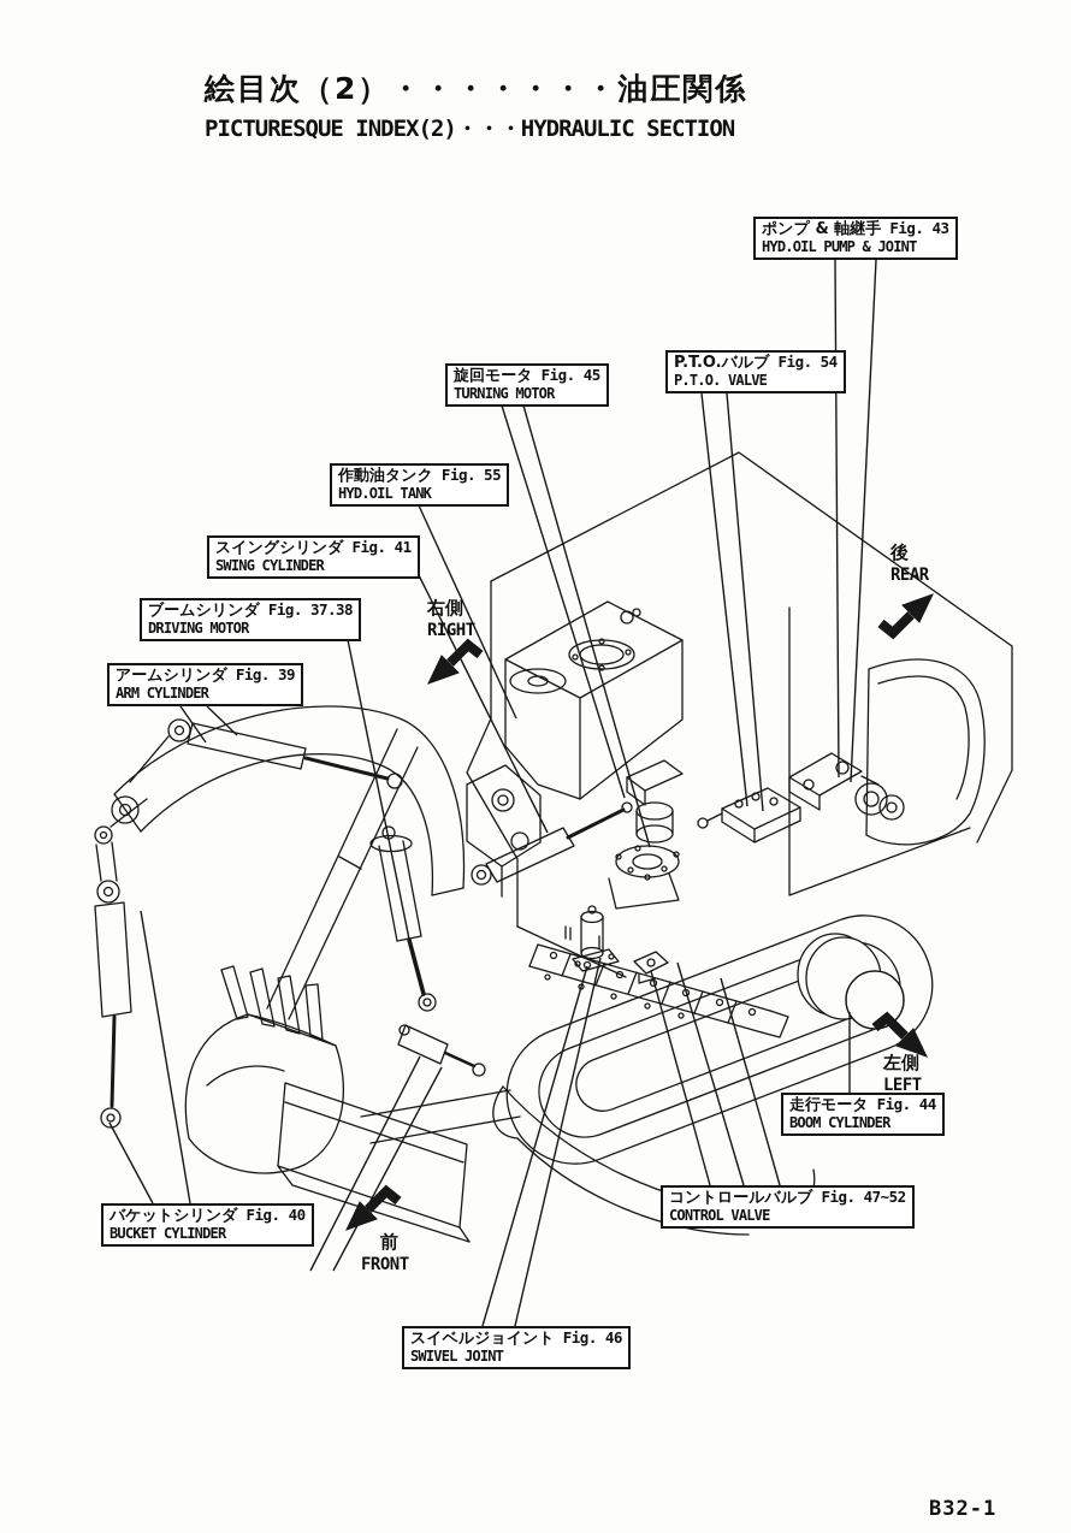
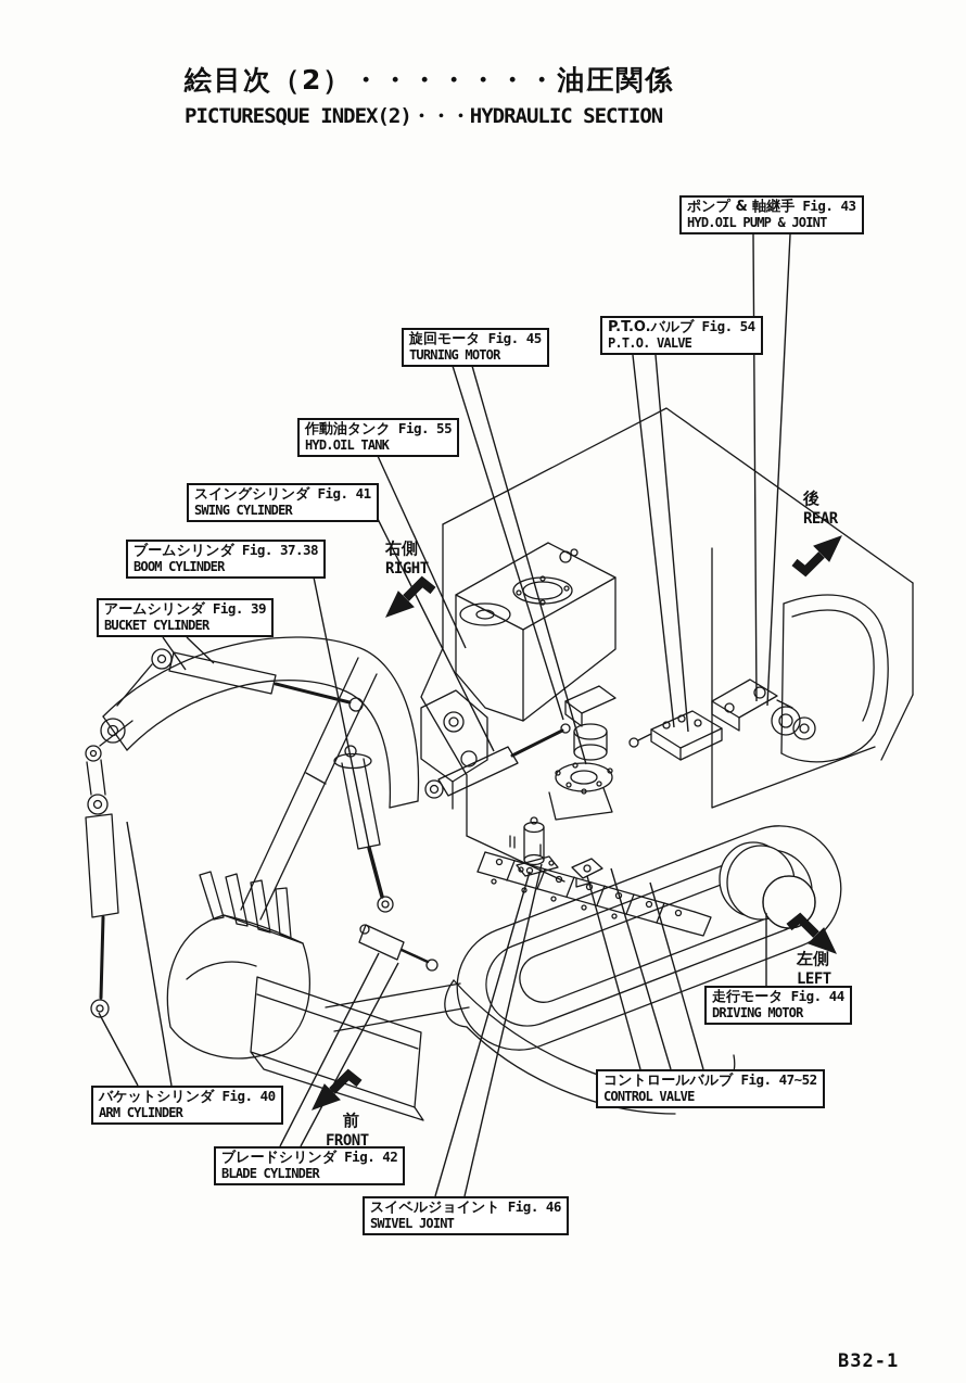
  絵目次（2）・・・・・・・油圧関係
  PICTURESQUE INDEX(2)・・・HYDRAULIC SECTION
  ポンプ & 軸継手 Fig. 43
  HYD.OIL PUMP & JOINT
  P.T.O.バルブ Fig. 54
  P.T.O. VALVE
  旋回モータ Fig. 45
  TURNING MOTOR
  作動油タンク Fig. 55
  HYD.OIL TANK
  スイングシリンダ Fig. 41
  SWING CYLINDER
  ブームシリンダ Fig. 37.38
- DRIVING MOTOR
+ BOOM CYLINDER
  アームシリンダ Fig. 39
- ARM CYLINDER
+ BUCKET CYLINDER
  バケットシリンダ Fig. 40
- BUCKET CYLINDER
+ ARM CYLINDER
+ ブレードシリンダ Fig. 42
+ BLADE CYLINDER
  スイベルジョイント Fig. 46
  SWIVEL JOINT
  コントロールバルブ Fig. 47~52
  CONTROL VALVE
  走行モータ Fig. 44
- BOOM CYLINDER
+ DRIVING MOTOR
  後
  REAR
  右側
  RIGHT
  左側
  LEFT
  前
  FRONT
  B32-1
